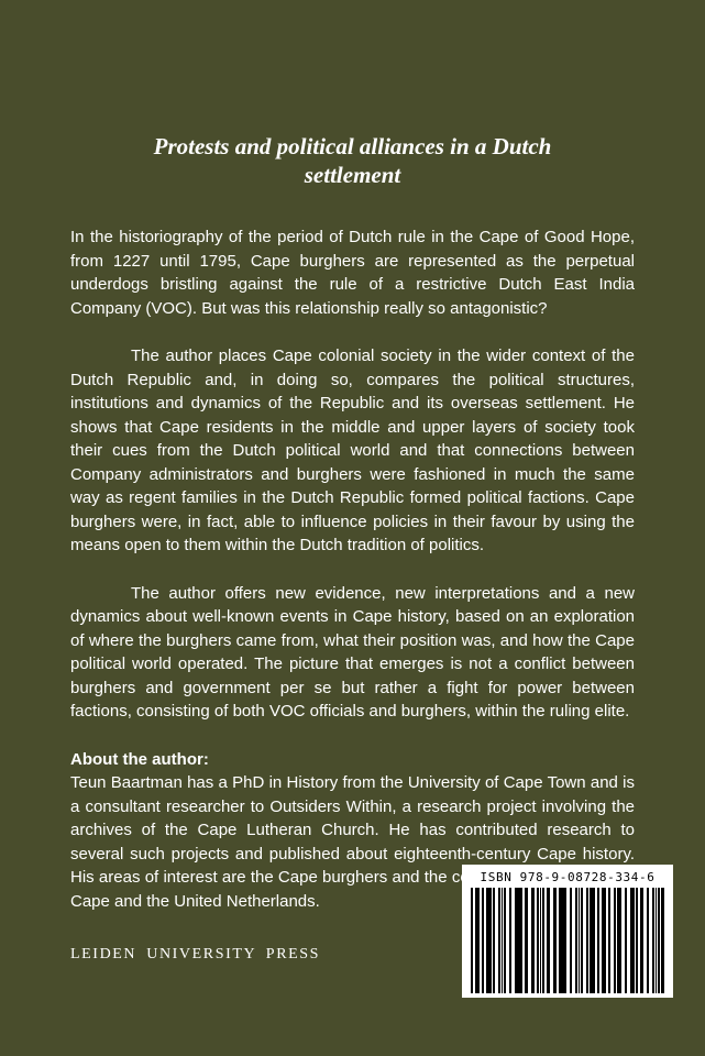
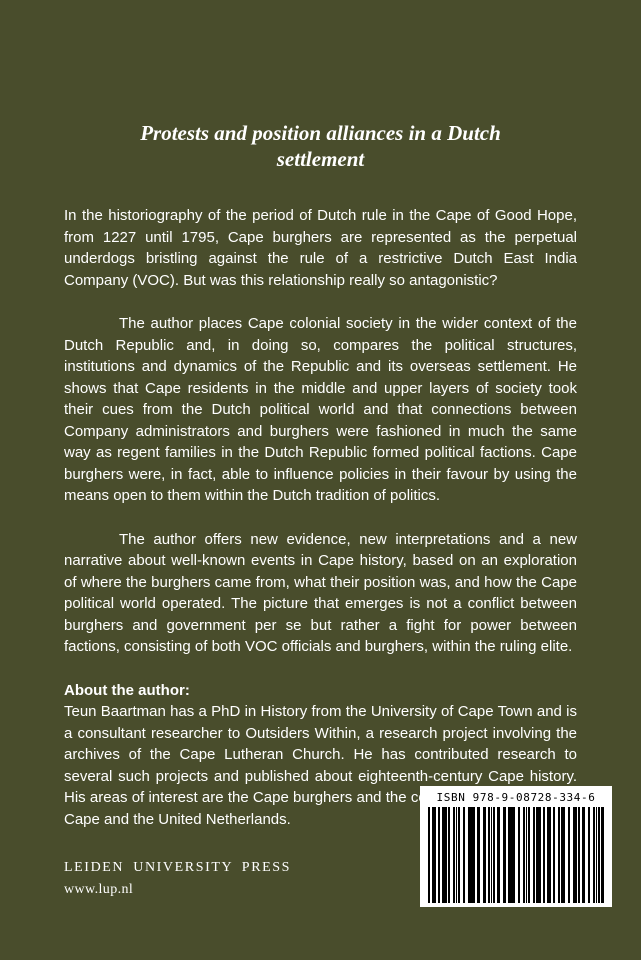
- Protests and political alliances in a Dutch settlement
+ Protests and position alliances in a Dutch settlement
  In the historiography of the period of Dutch rule in the Cape of Good Hope, from 1227 until 1795, Cape burghers are represented as the perpetual underdogs bristling against the rule of a restrictive Dutch East India Company (VOC). But was this relationship really so antagonistic?
  The author places Cape colonial society in the wider context of the Dutch Republic and, in doing so, compares the political structures, institutions and dynamics of the Republic and its overseas settlement. He shows that Cape residents in the middle and upper layers of society took their cues from the Dutch political world and that connections between Company administrators and burghers were fashioned in much the same way as regent families in the Dutch Republic formed political factions. Cape burghers were, in fact, able to influence policies in their favour by using the means open to them within the Dutch tradition of politics.
- The author offers new evidence, new interpretations and a new dynamics about well-known events in Cape history, based on an exploration of where the burghers came from, what their position was, and how the Cape political world operated. The picture that emerges is not a conflict between burghers and government per se but rather a fight for power between factions, consisting of both VOC officials and burghers, within the ruling elite.
+ The author offers new evidence, new interpretations and a new narrative about well-known events in Cape history, based on an exploration of where the burghers came from, what their position was, and how the Cape political world operated. The picture that emerges is not a conflict between burghers and government per se but rather a fight for power between factions, consisting of both VOC officials and burghers, within the ruling elite.
  About the author:
  Teun Baartman has a PhD in History from the University of Cape Town and is a consultant researcher to Outsiders Within, a research project involving the archives of the Cape Lutheran Church. He has contributed research to several such projects and published about eighteenth-century Cape history. His areas of interest are the Cape burghers and the c Cape and the United Netherlands.
  LEIDEN UNIVERSITY PRESS
+ www.lup.nl
  ISBN 978-9-08728-334-6
